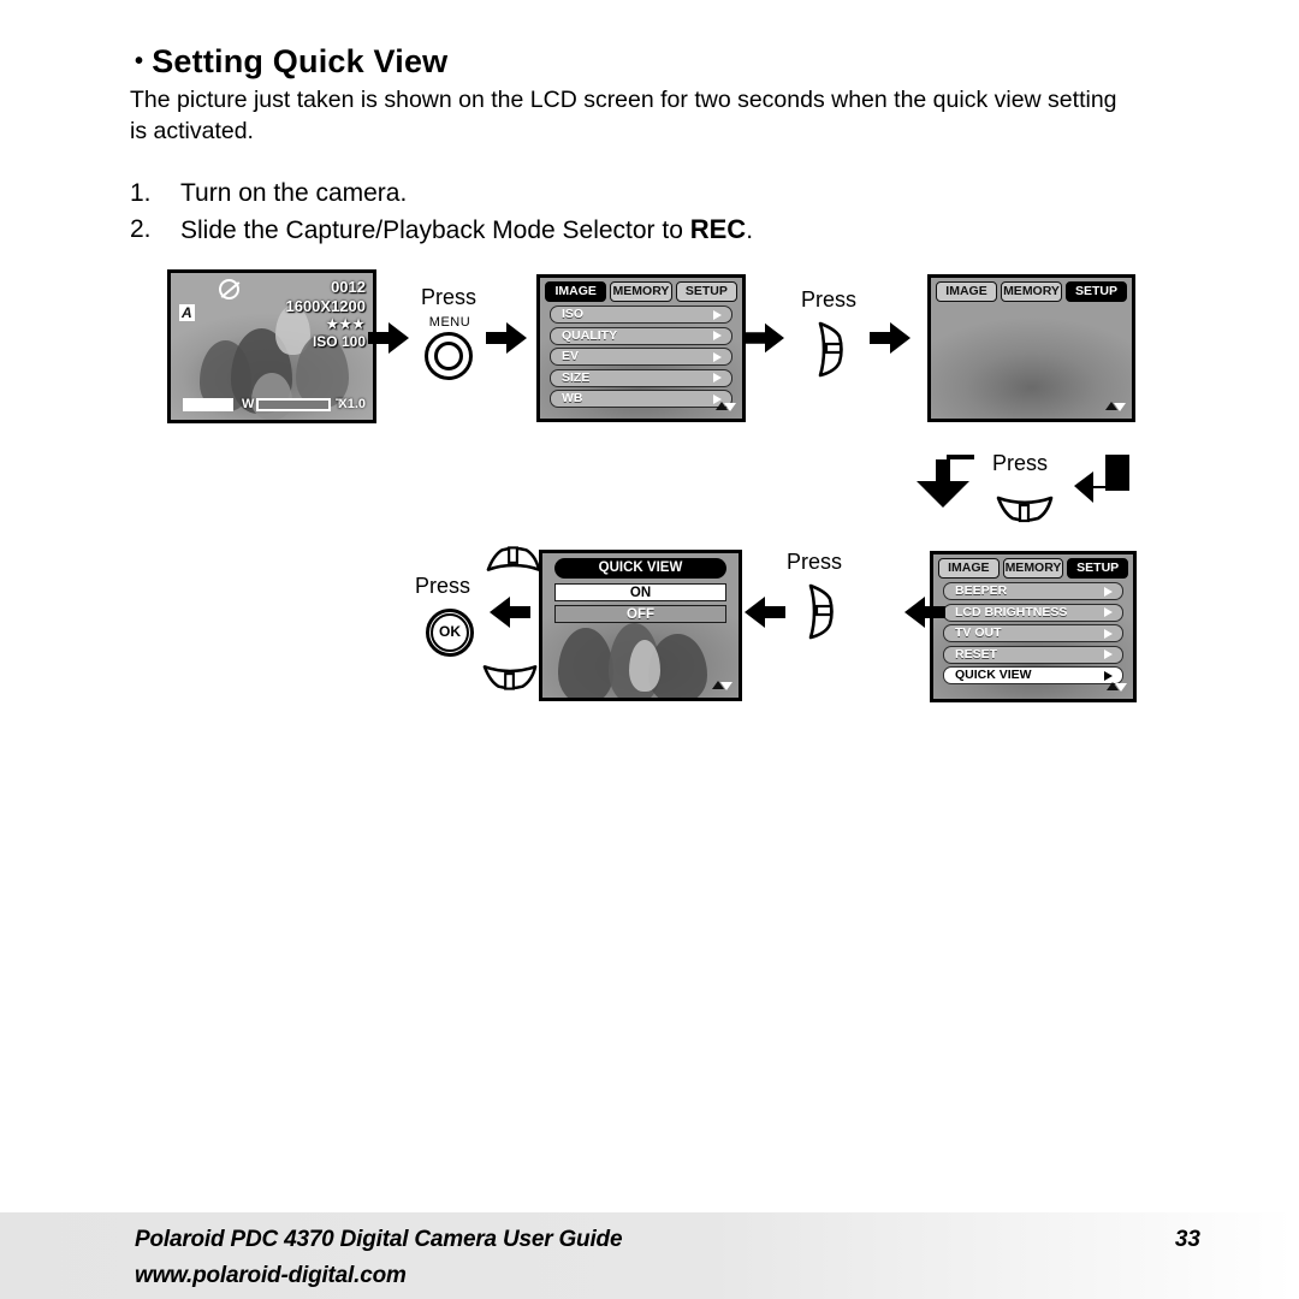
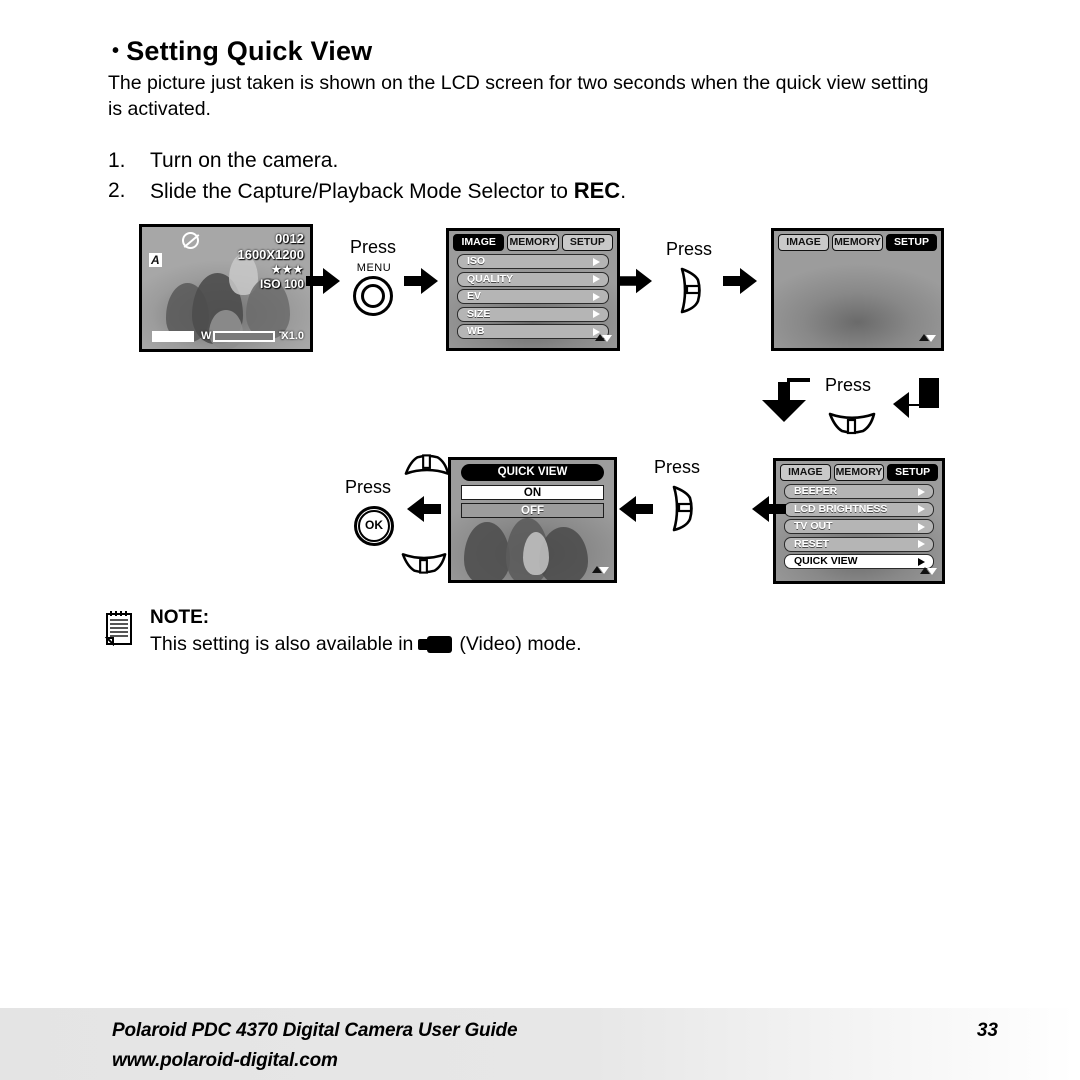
  • Setting Quick View
  The picture just taken is shown on the LCD screen for two seconds when the quick view setting is activated.
  1.
  Turn on the camera.
  2.
  Slide the Capture/Playback Mode Selector to REC.
  A
  0012
  1600X1200
  ★★★
  ISO 100
  W
  T
  X1.0
  Press
  MENU
  IMAGE
  MEMORY
  SETUP
  ISO
  QUALITY
  EV
  SIZE
  WB
  Press
  IMAGE
  MEMORY
  SETUP
  Press
  IMAGE
  MEMORY
  SETUP
  BEEPER
  LCD BRIGHTNESS
  TV OUT
  RESET
  QUICK VIEW
  Press
  QUICK VIEW
  ON
  OFF
  Press
  OK
+ NOTE:
+ This setting is also available in
+ (Video) mode.
  Polaroid PDC 4370 Digital Camera User Guide
  www.polaroid-digital.com
  33
